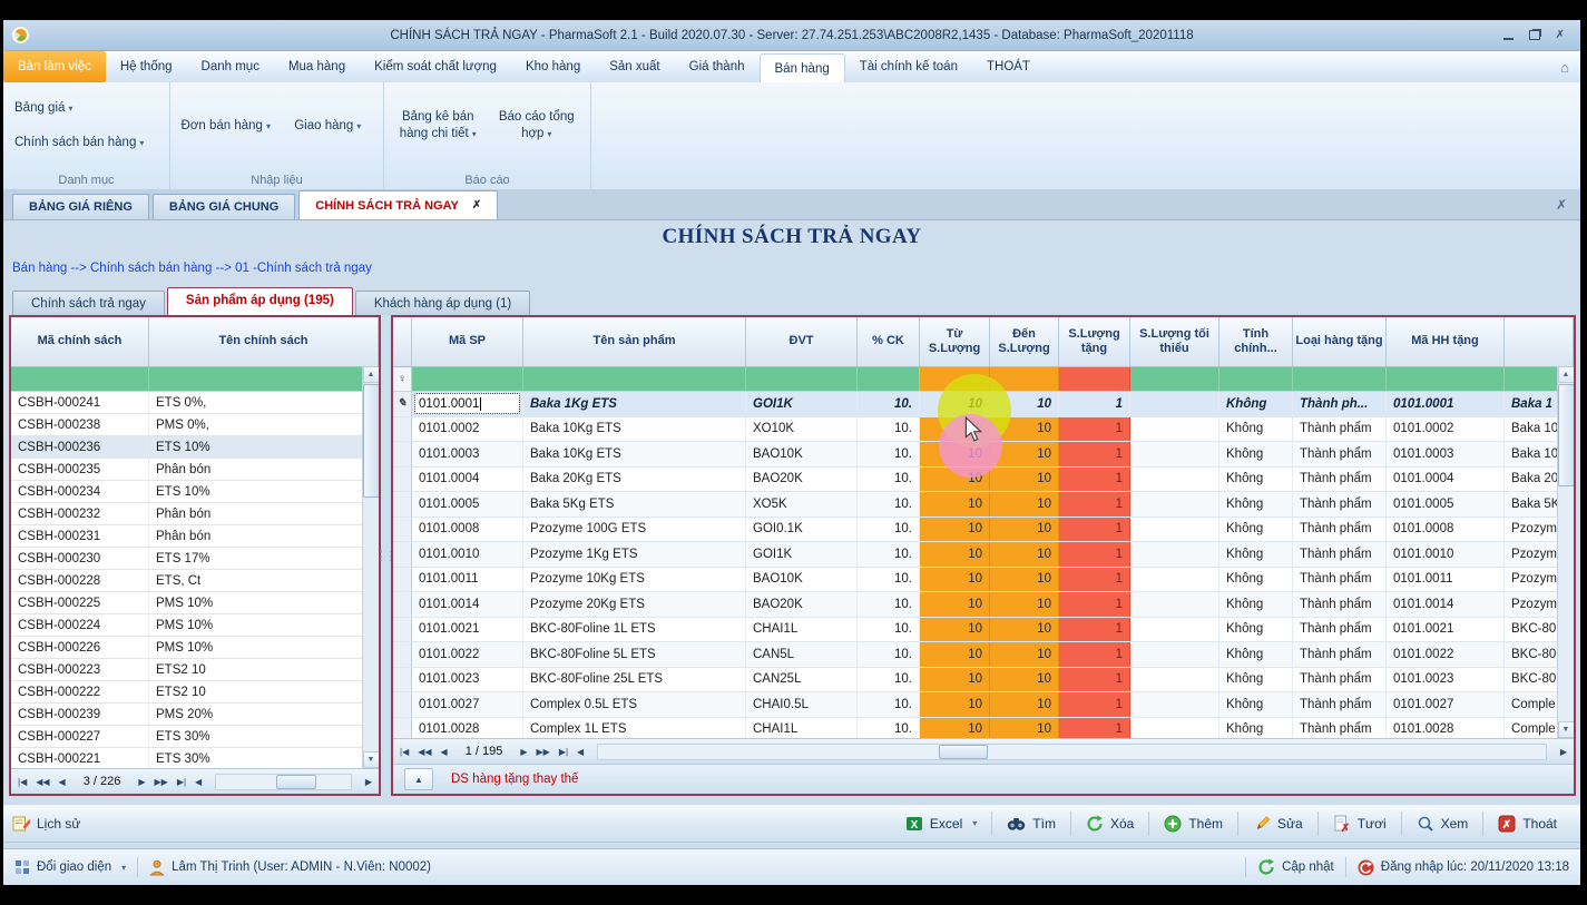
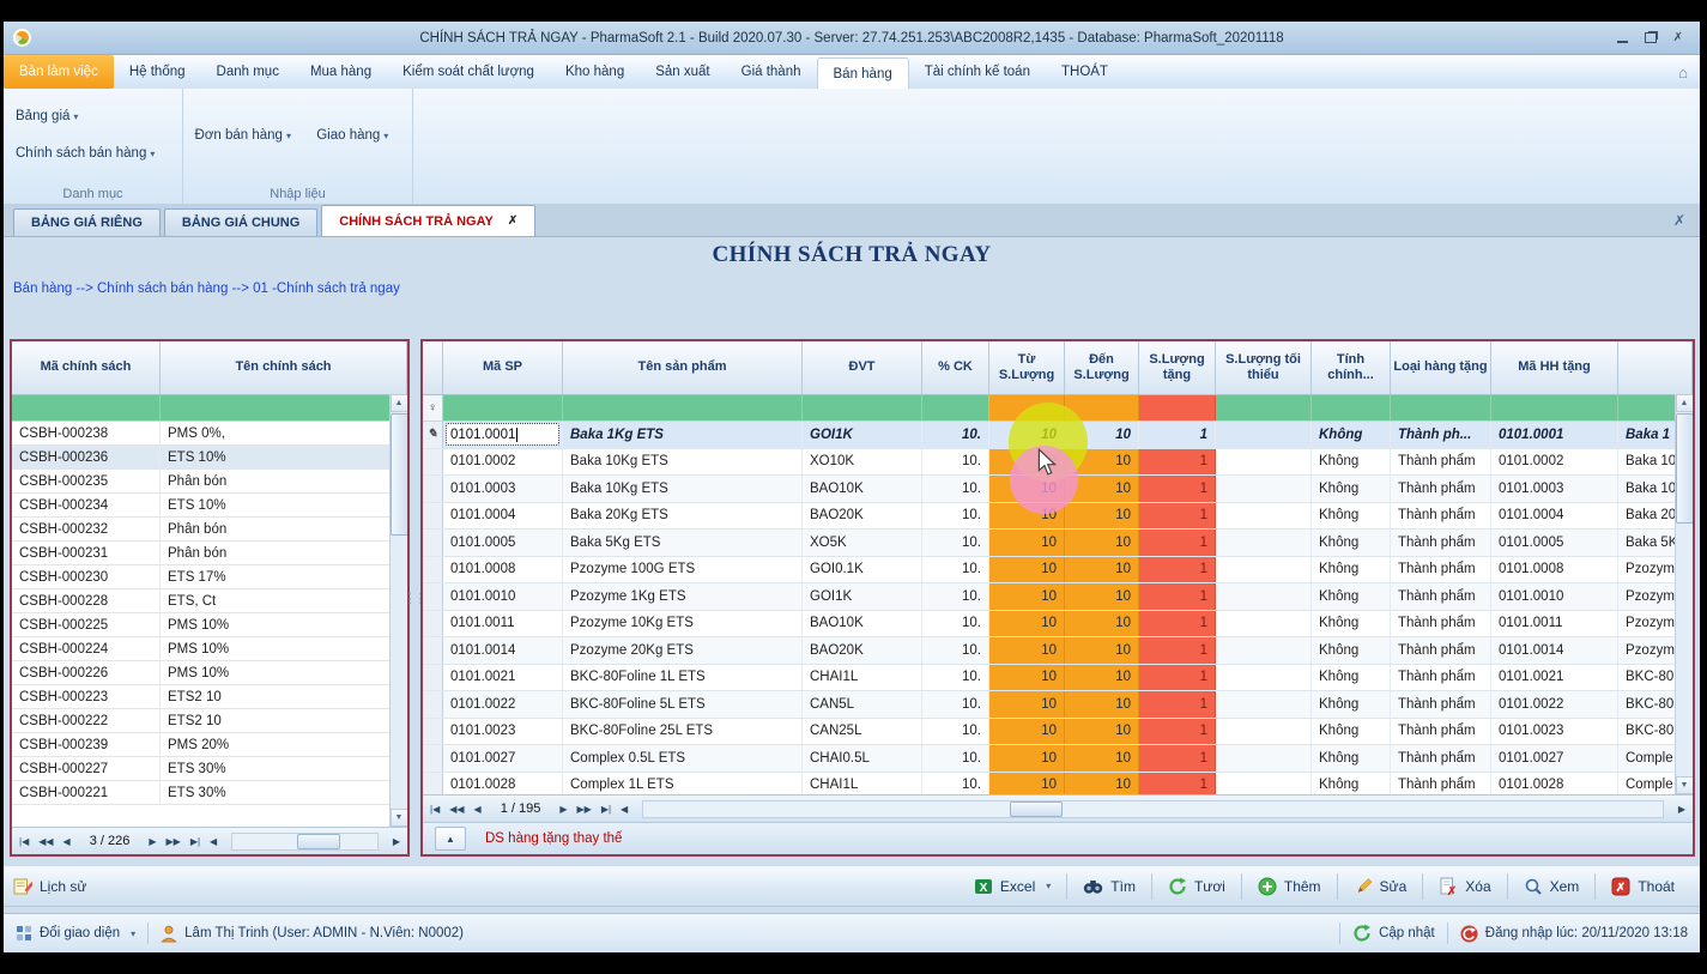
  CHÍNH SÁCH TRẢ NGAY - PharmaSoft 2.1 - Build 2020.07.30 - Server: 27.74.251.253\ABC2008R2,1435 - Database: PharmaSoft_20201118
  ✗
  Bàn làm việc
  Hệ thống
  Danh mục
  Mua hàng
  Kiểm soát chất lượng
  Kho hàng
  Sản xuất
  Giá thành
  Bán hàng
  Tài chính kế toán
  THOÁT
  ⌂
  Bảng giá ▾
  Chính sách bán hàng ▾
  Danh mục
  Đơn bán hàng ▾
  Giao hàng ▾
  Nhập liệu
- Bảng kê bán hàng chi tiết ▾
- Báo cáo tổng hợp ▾
- Báo cáo
  BẢNG GIÁ RIÊNG
  BẢNG GIÁ CHUNG
  CHÍNH SÁCH TRẢ NGAY
  ✗
  ✗
  CHÍNH SÁCH TRẢ NGAY
  Bán hàng --> Chính sách bán hàng --> 01 -Chính sách trả ngay
- Chính sách trả ngay
- Sản phẩm áp dụng (195)
- Khách hàng áp dụng (1)
  Mã chính sách
  Tên chính sách
- CSBH-000241
- ETS 0%,
  CSBH-000238
  PMS 0%,
  CSBH-000236
  ETS 10%
  CSBH-000235
  Phân bón
  CSBH-000234
  ETS 10%
  CSBH-000232
  Phân bón
  CSBH-000231
  Phân bón
  CSBH-000230
  ETS 17%
  CSBH-000228
  ETS, Ct
  CSBH-000225
  PMS 10%
  CSBH-000224
  PMS 10%
  CSBH-000226
  PMS 10%
  CSBH-000223
  ETS2 10
  CSBH-000222
  ETS2 10
  CSBH-000239
  PMS 20%
  CSBH-000227
  ETS 30%
  CSBH-000221
  ETS 30%
  |◀
  ◀◀
  ◀
  3 / 226
  ▶
  ▶▶
  ▶|
  ◀
  ▶
  ⋮⋮
  Mã SP
  Tên sản phẩm
  ĐVT
  % CK
  Từ S.Lượng
  Đến S.Lượng
  S.Lượng tặng
  S.Lượng tối thiểu
  Tính chính...
  Loại hàng tặng
  Mã HH tặng
  ♀
  ✎
  0101.0001
  Baka 1Kg ETS
  GOI1K
  10.
  10
  10
  1
  Không
  Thành ph...
  0101.0001
  Baka 1
  0101.0002
  Baka 10Kg ETS
  XO10K
  10.
  10
  1
  Không
  Thành phẩm
  0101.0002
  Baka 10
  0101.0003
  Baka 10Kg ETS
  BAO10K
  10.
  10
  10
  1
  Không
  Thành phẩm
  0101.0003
  Baka 10
  0101.0004
  Baka 20Kg ETS
  BAO20K
  10.
  10
  10
  1
  Không
  Thành phẩm
  0101.0004
  Baka 20
  0101.0005
  Baka 5Kg ETS
  XO5K
  10.
  10
  10
  1
  Không
  Thành phẩm
  0101.0005
  Baka 5K
  0101.0008
  Pzozyme 100G ETS
  GOI0.1K
  10.
  10
  10
  1
  Không
  Thành phẩm
  0101.0008
  Pzozym
  0101.0010
  Pzozyme 1Kg ETS
  GOI1K
  10.
  10
  10
  1
  Không
  Thành phẩm
  0101.0010
  Pzozym
  0101.0011
  Pzozyme 10Kg ETS
  BAO10K
  10.
  10
  10
  1
  Không
  Thành phẩm
  0101.0011
  Pzozym
  0101.0014
  Pzozyme 20Kg ETS
  BAO20K
  10.
  10
  10
  1
  Không
  Thành phẩm
  0101.0014
  Pzozym
  0101.0021
  BKC-80Foline 1L ETS
  CHAI1L
  10.
  10
  10
  1
  Không
  Thành phẩm
  0101.0021
  BKC-80
  0101.0022
  BKC-80Foline 5L ETS
  CAN5L
  10.
  10
  10
  1
  Không
  Thành phẩm
  0101.0022
  BKC-80
  0101.0023
  BKC-80Foline 25L ETS
  CAN25L
  10.
  10
  10
  1
  Không
  Thành phẩm
  0101.0023
  BKC-80
  0101.0027
  Complex 0.5L ETS
  CHAI0.5L
  10.
  10
  10
  1
  Không
  Thành phẩm
  0101.0027
  Comple
  0101.0028
  Complex 1L ETS
  CHAI1L
  10.
  10
  10
  1
  Không
  Thành phẩm
  0101.0028
  Comple
  |◀
  ◀◀
  ◀
  1 / 195
  ▶
  ▶▶
  ▶|
  ◀
  ▶
  ▲
  DS hàng tặng thay thế
  Lịch sử
  X
  Excel
  ▾
  Tìm
- Xóa
+ Tươi
  Thêm
  Sửa
  ✗
- Tươi
+ Xóa
  Xem
  ✗
  Thoát
  Đổi giao diện
  ▾
  Lâm Thị Trinh (User: ADMIN - N.Viên: N0002)
  Cập nhật
  Đăng nhập lúc: 20/11/2020 13:18
